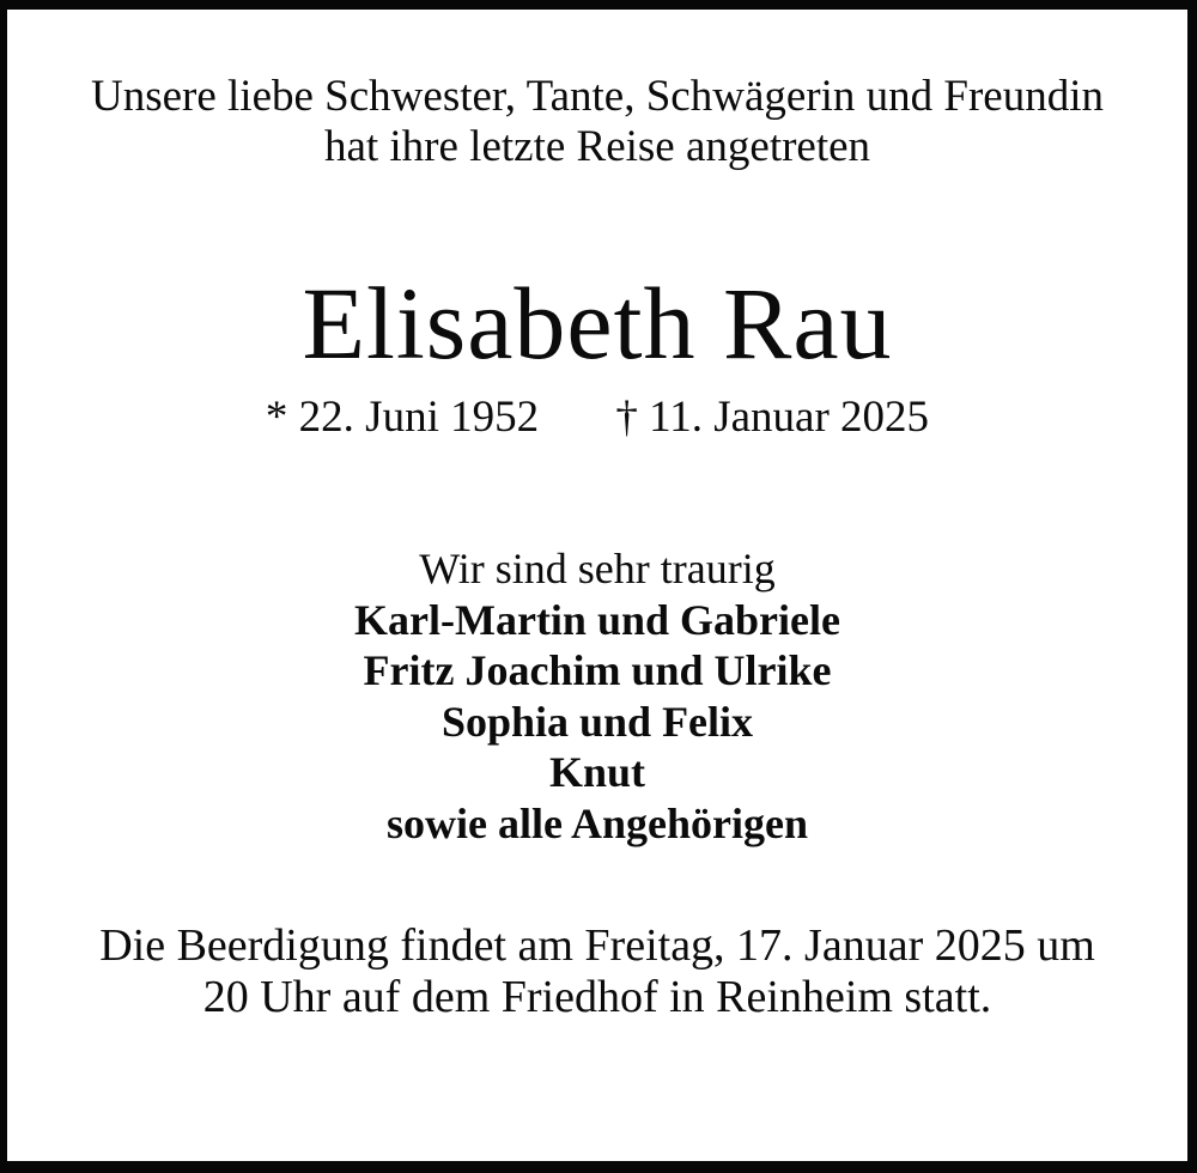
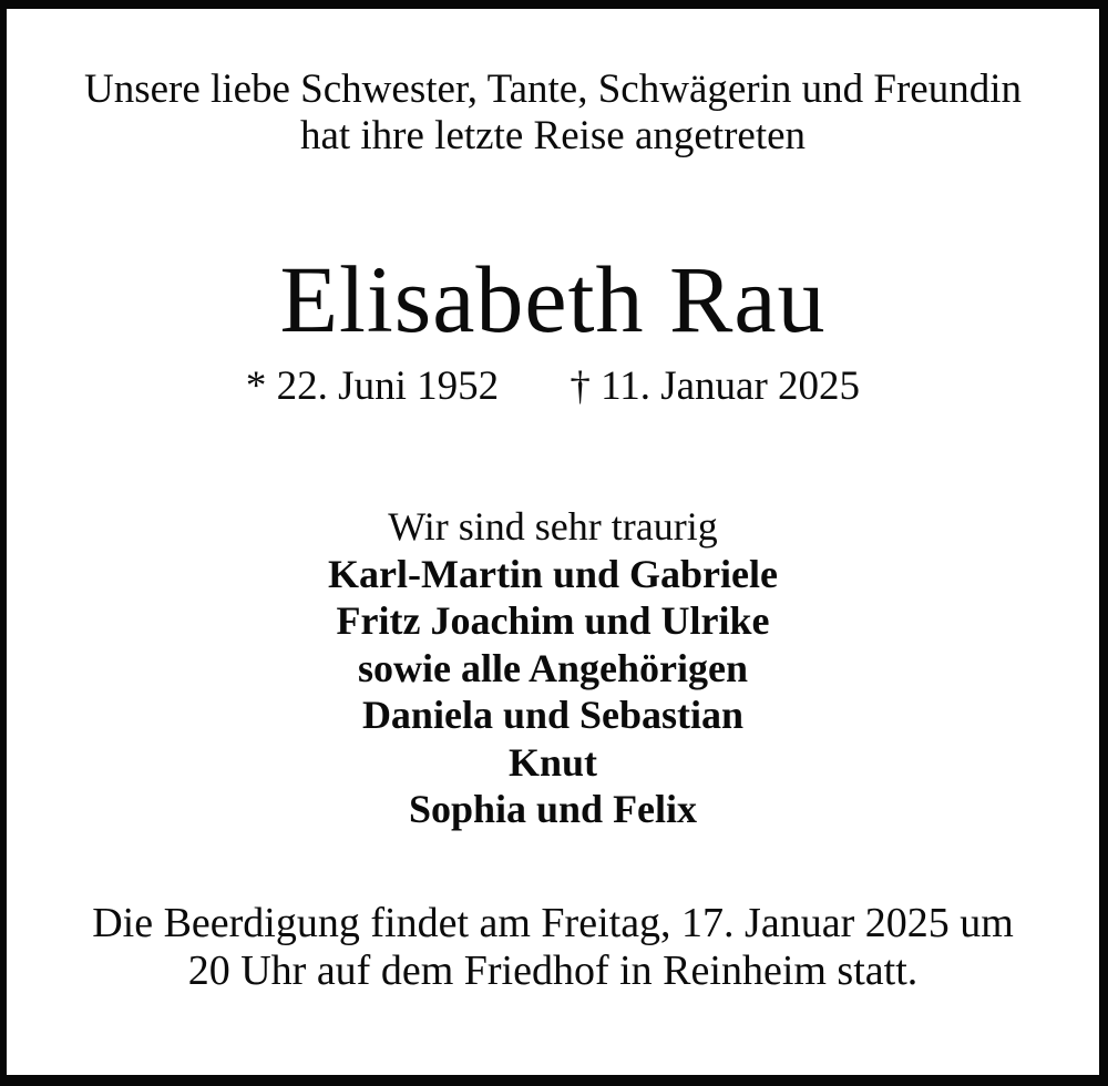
  Unsere liebe Schwester, Tante, Schwägerin und Freundin
  hat ihre letzte Reise angetreten
  Elisabeth Rau
  * 22. Juni 1952 † 11. Januar 2025
  Wir sind sehr traurig
  Karl-Martin und Gabriele
  Fritz Joachim und Ulrike
- Sophia und Felix
+ sowie alle Angehörigen
+ Daniela und Sebastian
  Knut
- sowie alle Angehörigen
+ Sophia und Felix
  Die Beerdigung findet am Freitag, 17. Januar 2025 um
  20 Uhr auf dem Friedhof in Reinheim statt.
